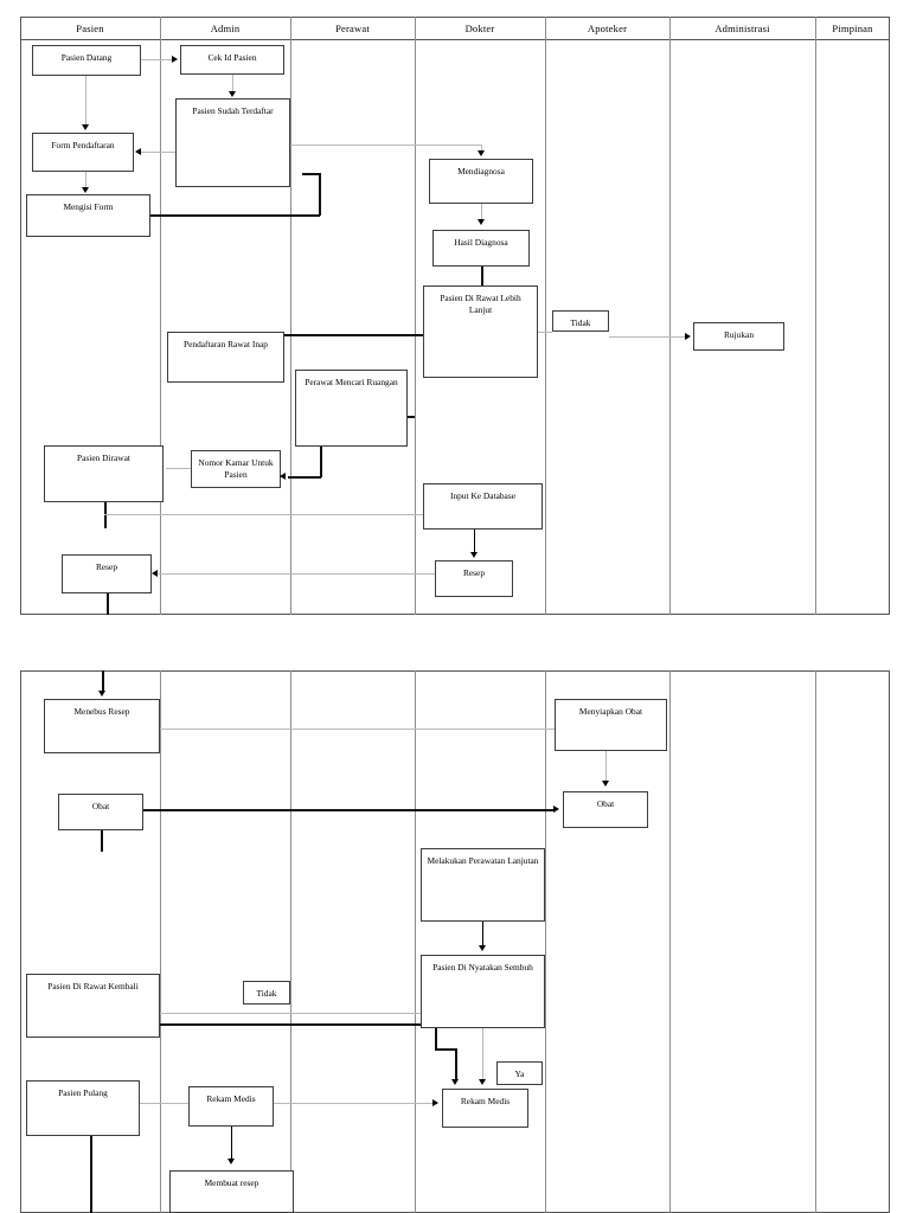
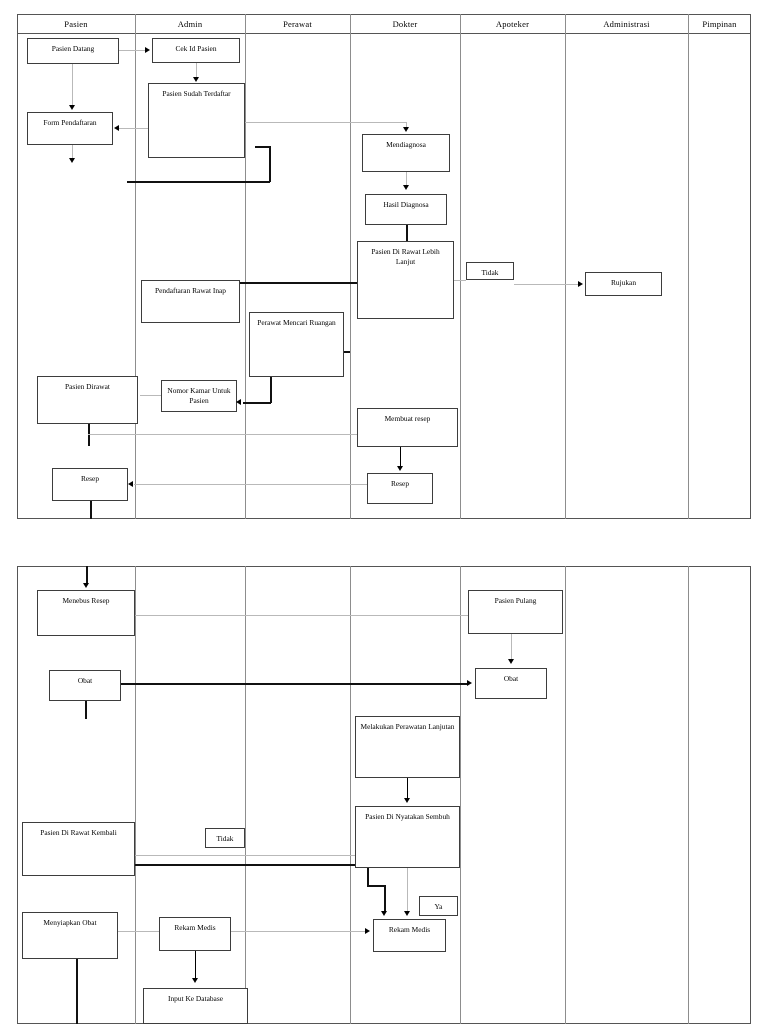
  Pasien
  Admin
  Perawat
  Dokter
  Apoteker
  Administrasi
  Pimpinan
  Pasien Datang
  Cek Id Pasien
  Pasien Sudah Terdaftar
  Form Pendaftaran
- Mengisi Form
  Mendiagnosa
  Hasil Diagnosa
  Pasien Di Rawat Lebih Lanjut
  Tidak
  Rujukan
  Pendaftaran Rawat Inap
  Perawat Mencari Ruangan
  Nomor Kamar Untuk Pasien
  Pasien Dirawat
- Input Ke Database
+ Membuat resep
  Resep
  Resep
  Menebus Resep
- Menyiapkan Obat
+ Pasien Pulang
  Obat
  Obat
  Melakukan Perawatan Lanjutan
  Pasien Di Nyatakan Sembuh
  Pasien Di Rawat Kembali
  Tidak
  Ya
- Pasien Pulang
+ Menyiapkan Obat
  Rekam Medis
  Rekam Medis
- Membuat resep
+ Input Ke Database
